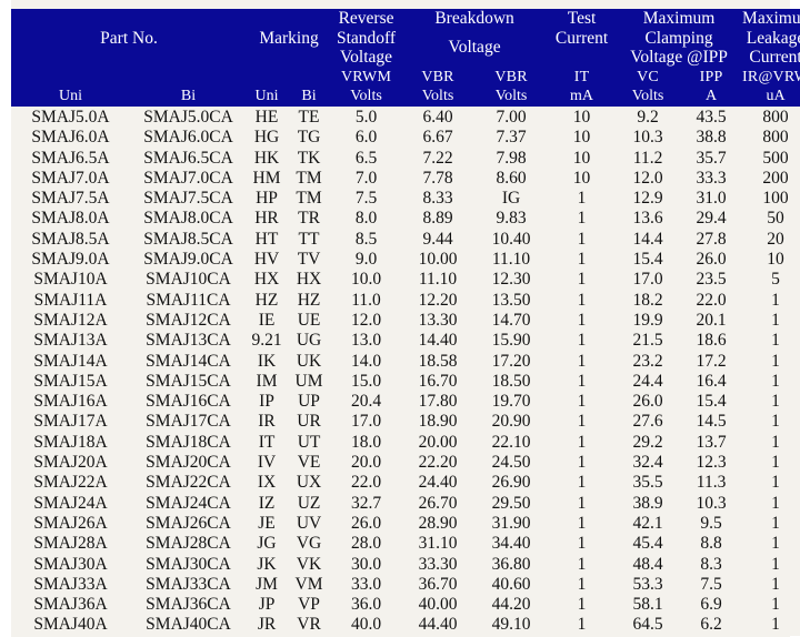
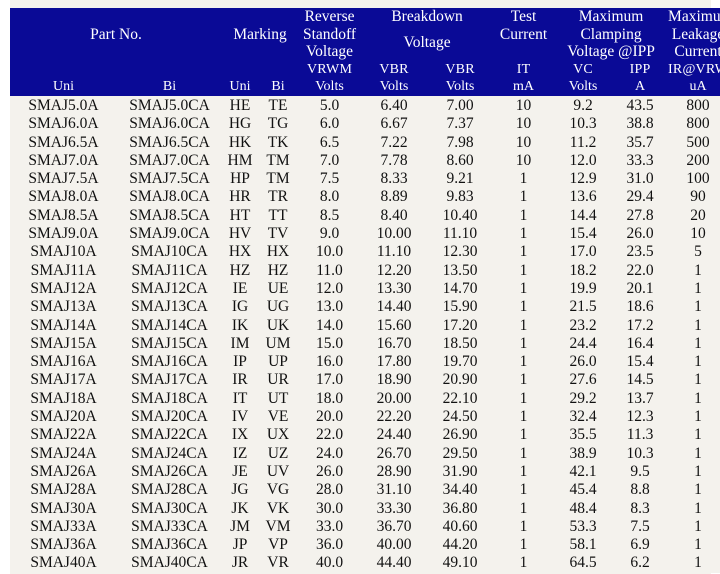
  Part No.	Marking	Reverse	Breakdown	Test	Maximum	Maximu
  Standoff	Voltage	Current	Clamping	Leakag
  Voltage		Voltage @IPP	Curren
  		VRWM	VBR	VBR	IT	VC	IPP	IR@VR
  Uni	Bi	Uni	Bi	Volts	Volts	Volts	mA	Volts	A	uA
  SMAJ5.0A	SMAJ5.0CA	HE	TE	5.0	6.40	7.00	10	9.2	43.5	800
  SMAJ6.0A	SMAJ6.0CA	HG	TG	6.0	6.67	7.37	10	10.3	38.8	800
  SMAJ6.5A	SMAJ6.5CA	HK	TK	6.5	7.22	7.98	10	11.2	35.7	500
  SMAJ7.0A	SMAJ7.0CA	HM	TM	7.0	7.78	8.60	10	12.0	33.3	200
- SMAJ7.5A	SMAJ7.5CA	HP	TM	7.5	8.33	IG	1	12.9	31.0	100
+ SMAJ7.5A	SMAJ7.5CA	HP	TM	7.5	8.33	9.21	1	12.9	31.0	100
- SMAJ8.0A	SMAJ8.0CA	HR	TR	8.0	8.89	9.83	1	13.6	29.4	50
+ SMAJ8.0A	SMAJ8.0CA	HR	TR	8.0	8.89	9.83	1	13.6	29.4	90
- SMAJ8.5A	SMAJ8.5CA	HT	TT	8.5	9.44	10.40	1	14.4	27.8	20
+ SMAJ8.5A	SMAJ8.5CA	HT	TT	8.5	8.40	10.40	1	14.4	27.8	20
  SMAJ9.0A	SMAJ9.0CA	HV	TV	9.0	10.00	11.10	1	15.4	26.0	10
  SMAJ10A	SMAJ10CA	HX	HX	10.0	11.10	12.30	1	17.0	23.5	5
  SMAJ11A	SMAJ11CA	HZ	HZ	11.0	12.20	13.50	1	18.2	22.0	1
  SMAJ12A	SMAJ12CA	IE	UE	12.0	13.30	14.70	1	19.9	20.1	1
- SMAJ13A	SMAJ13CA	9.21	UG	13.0	14.40	15.90	1	21.5	18.6	1
+ SMAJ13A	SMAJ13CA	IG	UG	13.0	14.40	15.90	1	21.5	18.6	1
- SMAJ14A	SMAJ14CA	IK	UK	14.0	18.58	17.20	1	23.2	17.2	1
+ SMAJ14A	SMAJ14CA	IK	UK	14.0	15.60	17.20	1	23.2	17.2	1
  SMAJ15A	SMAJ15CA	IM	UM	15.0	16.70	18.50	1	24.4	16.4	1
- SMAJ16A	SMAJ16CA	IP	UP	20.4	17.80	19.70	1	26.0	15.4	1
+ SMAJ16A	SMAJ16CA	IP	UP	16.0	17.80	19.70	1	26.0	15.4	1
  SMAJ17A	SMAJ17CA	IR	UR	17.0	18.90	20.90	1	27.6	14.5	1
  SMAJ18A	SMAJ18CA	IT	UT	18.0	20.00	22.10	1	29.2	13.7	1
  SMAJ20A	SMAJ20CA	IV	VE	20.0	22.20	24.50	1	32.4	12.3	1
  SMAJ22A	SMAJ22CA	IX	UX	22.0	24.40	26.90	1	35.5	11.3	1
- SMAJ24A	SMAJ24CA	IZ	UZ	32.7	26.70	29.50	1	38.9	10.3	1
+ SMAJ24A	SMAJ24CA	IZ	UZ	24.0	26.70	29.50	1	38.9	10.3	1
  SMAJ26A	SMAJ26CA	JE	UV	26.0	28.90	31.90	1	42.1	9.5	1
  SMAJ28A	SMAJ28CA	JG	VG	28.0	31.10	34.40	1	45.4	8.8	1
  SMAJ30A	SMAJ30CA	JK	VK	30.0	33.30	36.80	1	48.4	8.3	1
  SMAJ33A	SMAJ33CA	JM	VM	33.0	36.70	40.60	1	53.3	7.5	1
  SMAJ36A	SMAJ36CA	JP	VP	36.0	40.00	44.20	1	58.1	6.9	1
  SMAJ40A	SMAJ40CA	JR	VR	40.0	44.40	49.10	1	64.5	6.2	1
